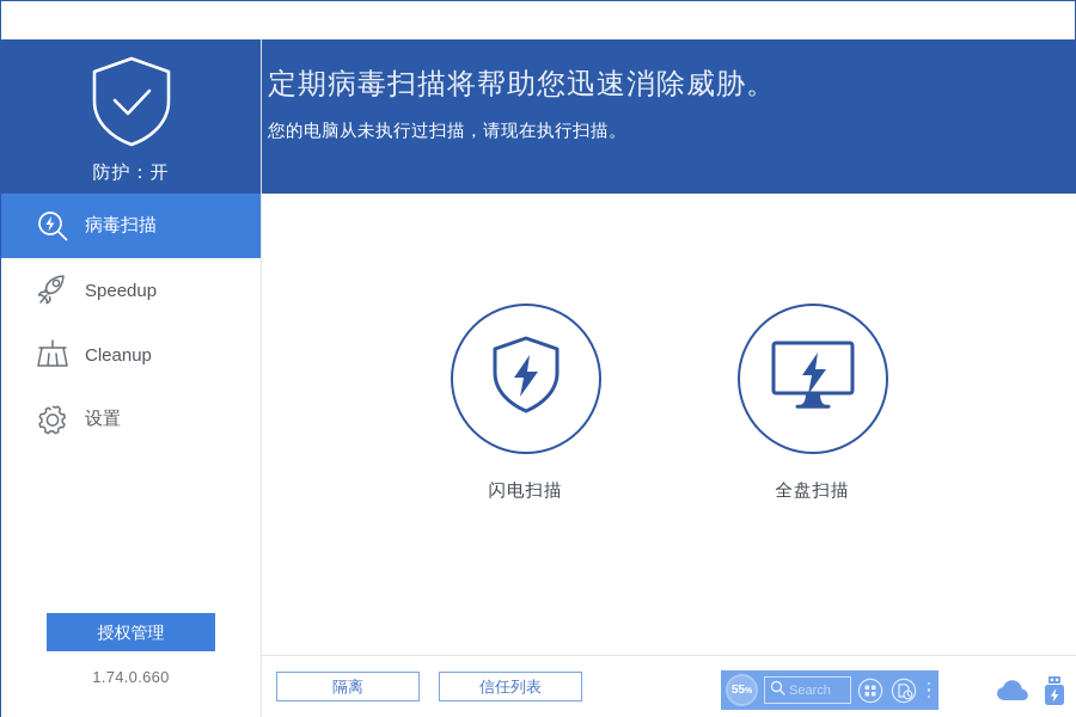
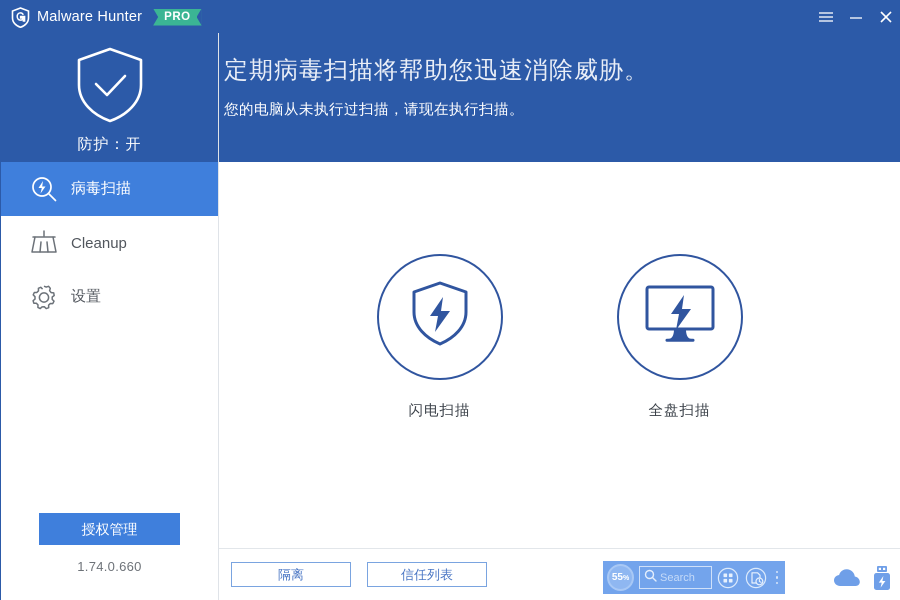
+ Malware Hunter
+ PRO
  防护：开
  病毒扫描
- Speedup
  Cleanup
  设置
  授权管理
  1.74.0.660
  定期病毒扫描将帮助您迅速消除威胁。
  您的电脑从未执行过扫描，请现在执行扫描。
  闪电扫描
  全盘扫描
  隔离
  信任列表
  Search
